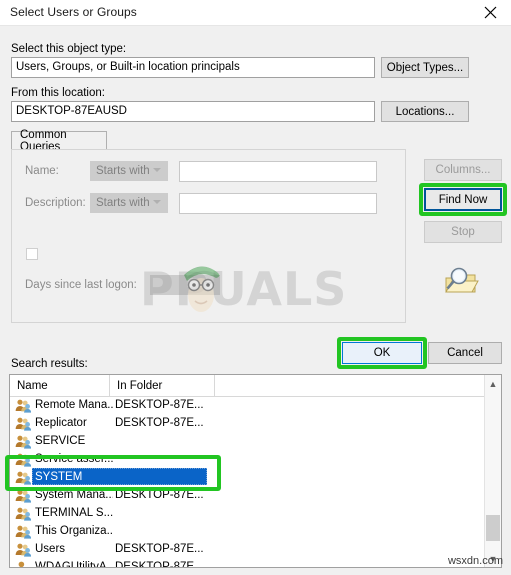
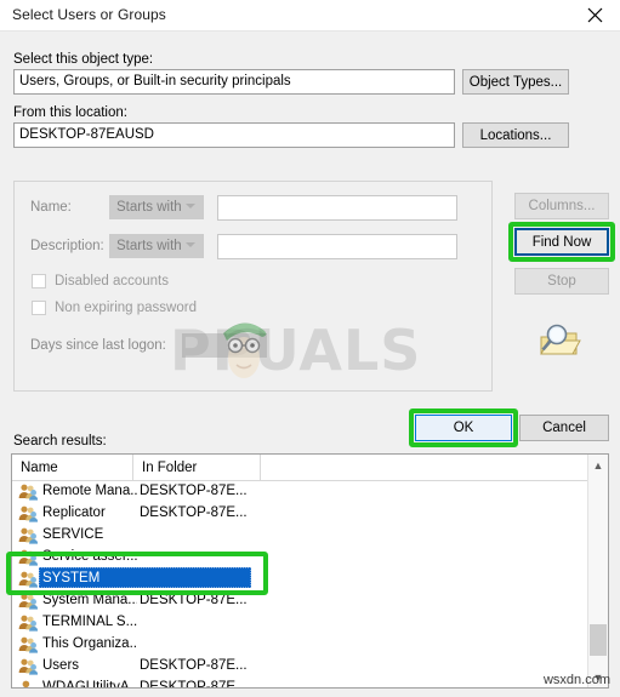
  Select Users or Groups
  Select this object type:
- Users, Groups, or Built-in location principals
+ Users, Groups, or Built-in security principals
  Object Types...
  From this location:
  DESKTOP-87EAUSD
  Locations...
- Common Queries
  Name:
  Starts with
  Description:
  Starts with
+ Disabled accounts
+ Non expiring password
  Days since last logon:
  Columns...
  Find Now
  Stop
  OK
  Cancel
  Search results:
  Name
  In Folder
  Remote Mana..
  DESKTOP-87E...
  Replicator
  DESKTOP-87E...
  SERVICE
  Service asser...
  SYSTEM
  System Mana..
  DESKTOP-87E...
  TERMINAL S...
  This Organiza..
  Users
  DESKTOP-87E...
  ▲
  ▼
  PPUALS
  wsxdn.com
